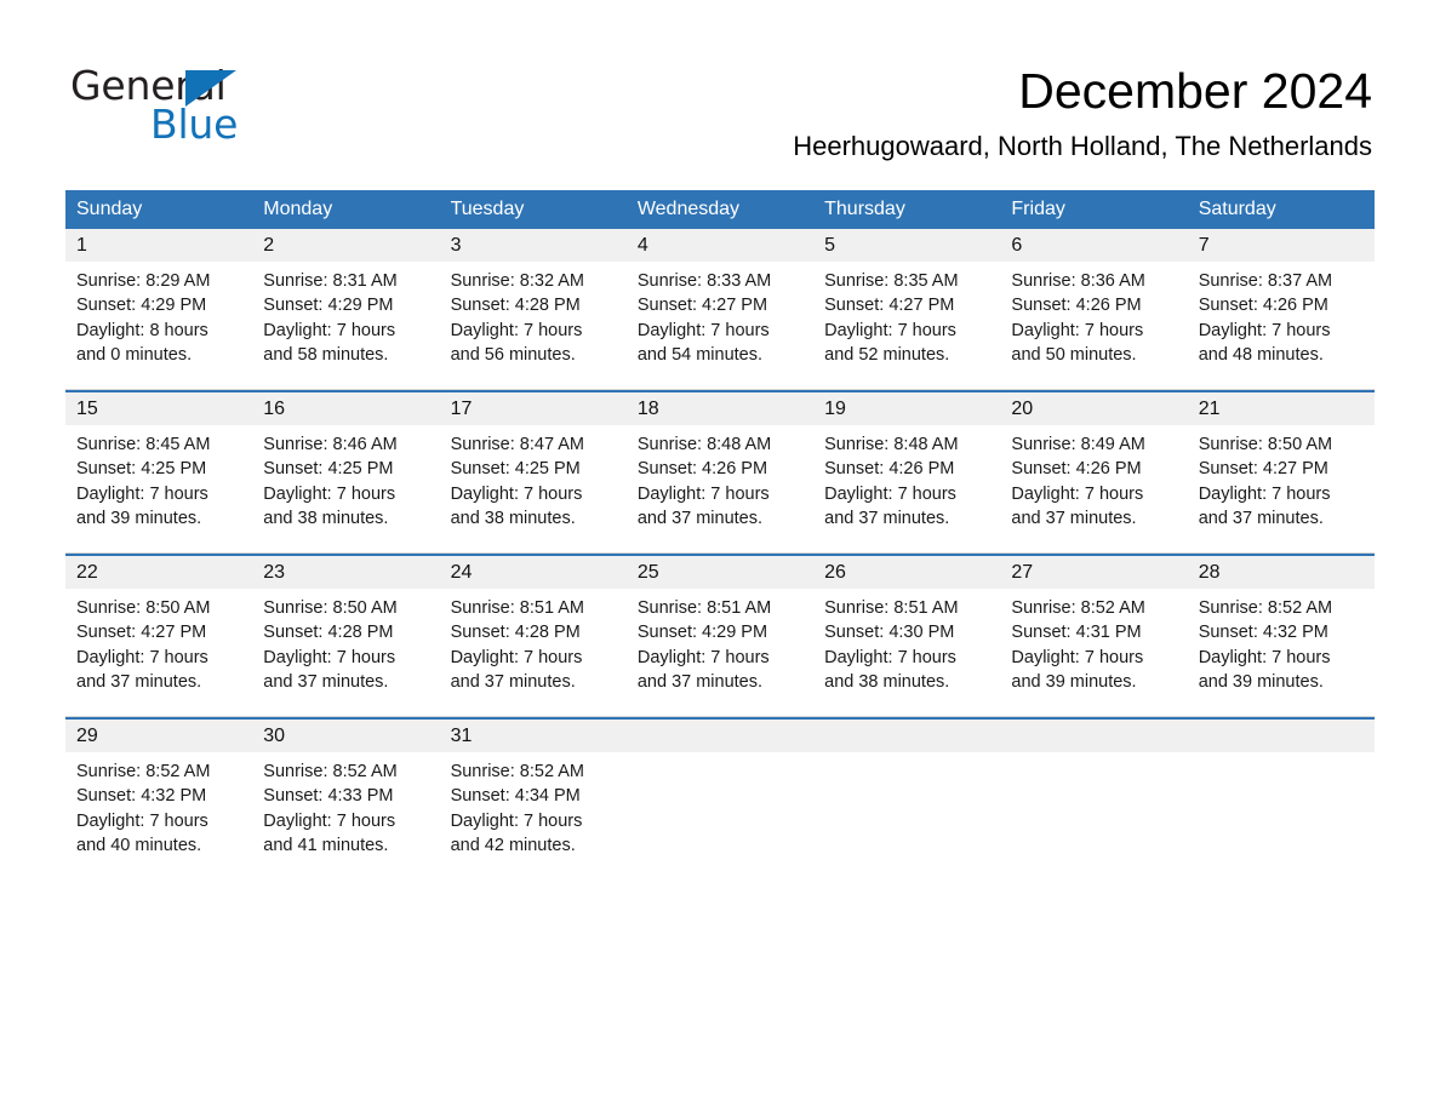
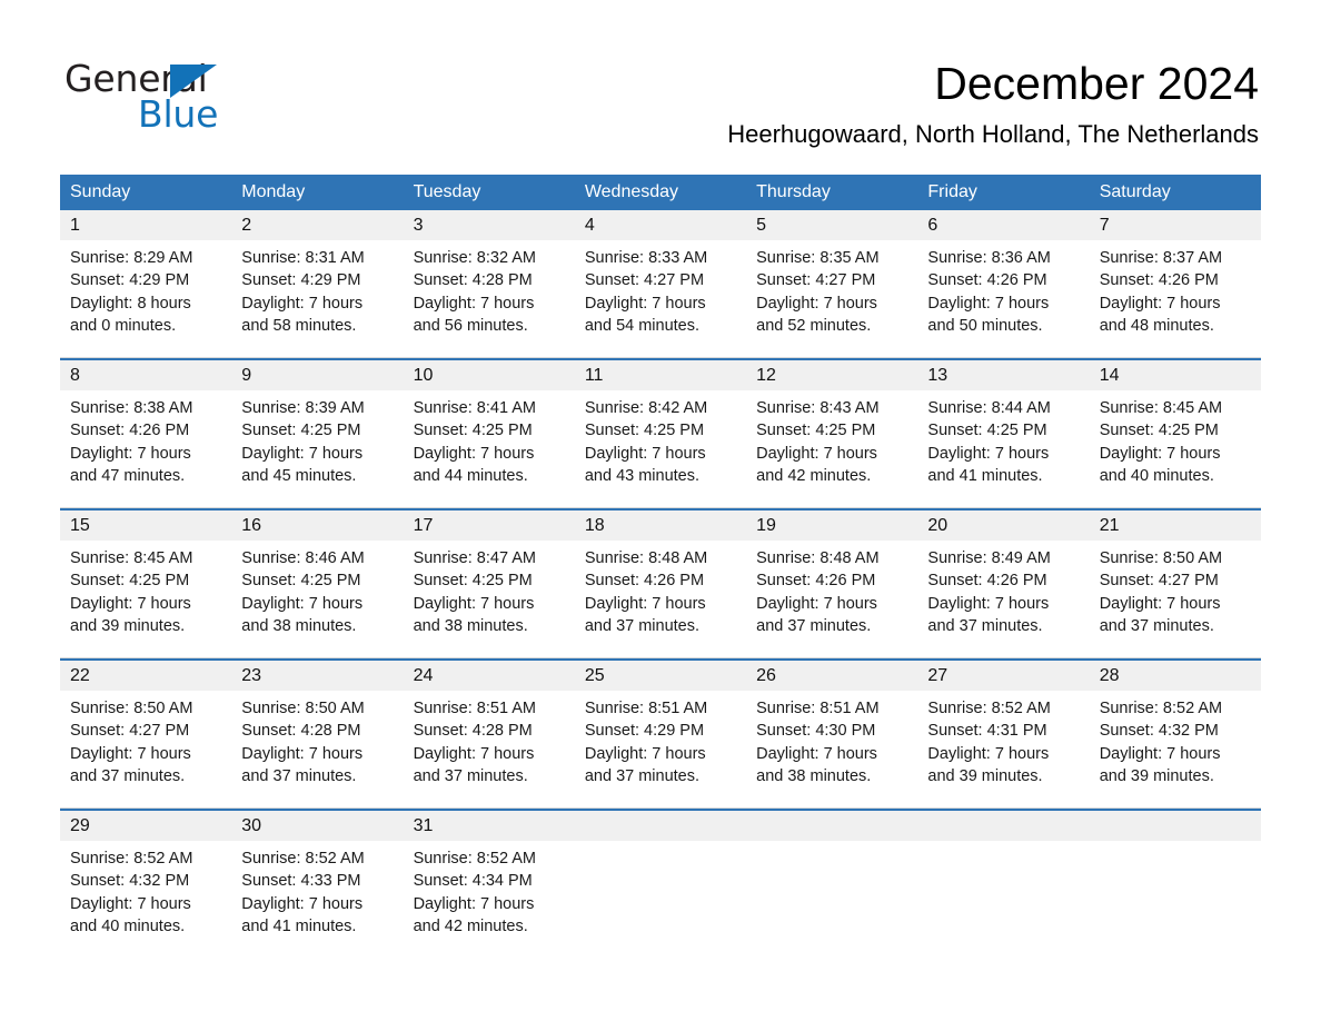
  General
  Blue
  December 2024
  Heerhugowaard, North Holland, The Netherlands
  Sunday	Monday	Tuesday	Wednesday	Thursday	Friday	Saturday
  1Sunrise: 8:29 AMSunset: 4:29 PMDaylight: 8 hoursand 0 minutes.	2Sunrise: 8:31 AMSunset: 4:29 PMDaylight: 7 hoursand 58 minutes.	3Sunrise: 8:32 AMSunset: 4:28 PMDaylight: 7 hoursand 56 minutes.	4Sunrise: 8:33 AMSunset: 4:27 PMDaylight: 7 hoursand 54 minutes.	5Sunrise: 8:35 AMSunset: 4:27 PMDaylight: 7 hoursand 52 minutes.	6Sunrise: 8:36 AMSunset: 4:26 PMDaylight: 7 hoursand 50 minutes.	7Sunrise: 8:37 AMSunset: 4:26 PMDaylight: 7 hoursand 48 minutes.
+ 8Sunrise: 8:38 AMSunset: 4:26 PMDaylight: 7 hoursand 47 minutes.	9Sunrise: 8:39 AMSunset: 4:25 PMDaylight: 7 hoursand 45 minutes.	10Sunrise: 8:41 AMSunset: 4:25 PMDaylight: 7 hoursand 44 minutes.	11Sunrise: 8:42 AMSunset: 4:25 PMDaylight: 7 hoursand 43 minutes.	12Sunrise: 8:43 AMSunset: 4:25 PMDaylight: 7 hoursand 42 minutes.	13Sunrise: 8:44 AMSunset: 4:25 PMDaylight: 7 hoursand 41 minutes.	14Sunrise: 8:45 AMSunset: 4:25 PMDaylight: 7 hoursand 40 minutes.
  15Sunrise: 8:45 AMSunset: 4:25 PMDaylight: 7 hoursand 39 minutes.	16Sunrise: 8:46 AMSunset: 4:25 PMDaylight: 7 hoursand 38 minutes.	17Sunrise: 8:47 AMSunset: 4:25 PMDaylight: 7 hoursand 38 minutes.	18Sunrise: 8:48 AMSunset: 4:26 PMDaylight: 7 hoursand 37 minutes.	19Sunrise: 8:48 AMSunset: 4:26 PMDaylight: 7 hoursand 37 minutes.	20Sunrise: 8:49 AMSunset: 4:26 PMDaylight: 7 hoursand 37 minutes.	21Sunrise: 8:50 AMSunset: 4:27 PMDaylight: 7 hoursand 37 minutes.
  22Sunrise: 8:50 AMSunset: 4:27 PMDaylight: 7 hoursand 37 minutes.	23Sunrise: 8:50 AMSunset: 4:28 PMDaylight: 7 hoursand 37 minutes.	24Sunrise: 8:51 AMSunset: 4:28 PMDaylight: 7 hoursand 37 minutes.	25Sunrise: 8:51 AMSunset: 4:29 PMDaylight: 7 hoursand 37 minutes.	26Sunrise: 8:51 AMSunset: 4:30 PMDaylight: 7 hoursand 38 minutes.	27Sunrise: 8:52 AMSunset: 4:31 PMDaylight: 7 hoursand 39 minutes.	28Sunrise: 8:52 AMSunset: 4:32 PMDaylight: 7 hoursand 39 minutes.
  29Sunrise: 8:52 AMSunset: 4:32 PMDaylight: 7 hoursand 40 minutes.	30Sunrise: 8:52 AMSunset: 4:33 PMDaylight: 7 hoursand 41 minutes.	31Sunrise: 8:52 AMSunset: 4:34 PMDaylight: 7 hoursand 42 minutes.
